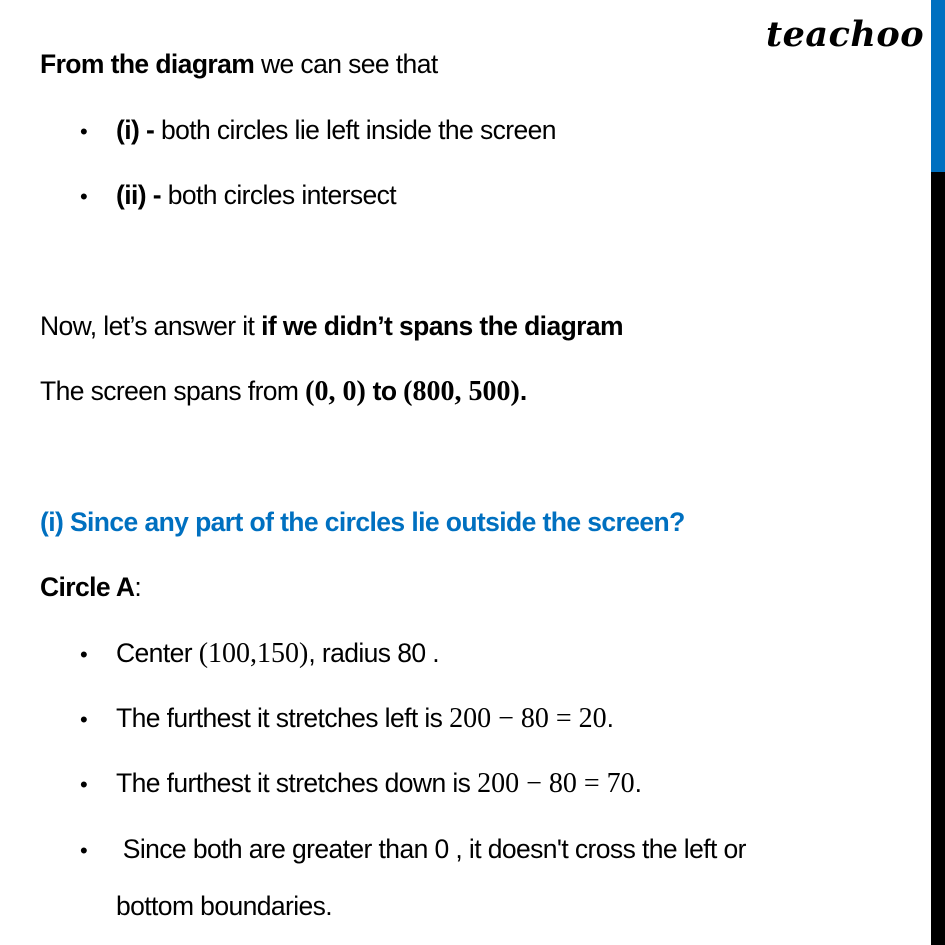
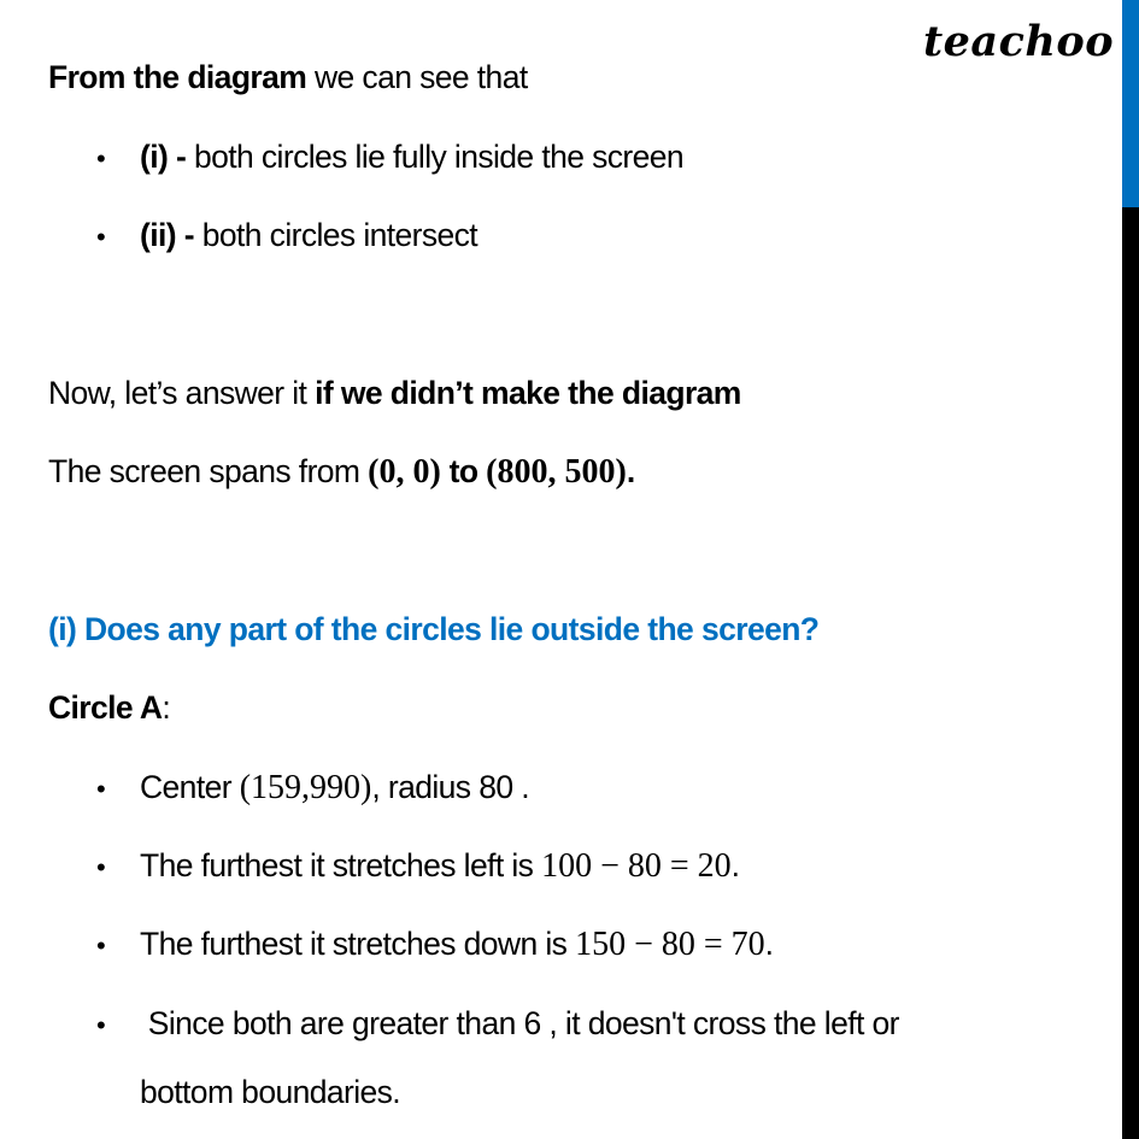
  teachoo
  From the diagram we can see that
- • (i) - both circles lie left inside the screen
+ • (i) - both circles lie fully inside the screen
  • (ii) - both circles intersect
- Now, let’s answer it if we didn’t spans the diagram
+ Now, let’s answer it if we didn’t make the diagram
  The screen spans from (0, 0) to (800, 500).
- (i) Since any part of the circles lie outside the screen?
+ (i) Does any part of the circles lie outside the screen?
  Circle A:
- • Center (100,150), radius 80 .
+ • Center (159,990), radius 80 .
- • The furthest it stretches left is 200 − 80 = 20.
+ • The furthest it stretches left is 100 − 80 = 20.
- • The furthest it stretches down is 200 − 80 = 70.
+ • The furthest it stretches down is 150 − 80 = 70.
- • Since both are greater than 0 , it doesn't cross the left or
+ • Since both are greater than 6 , it doesn't cross the left or
  bottom boundaries.
